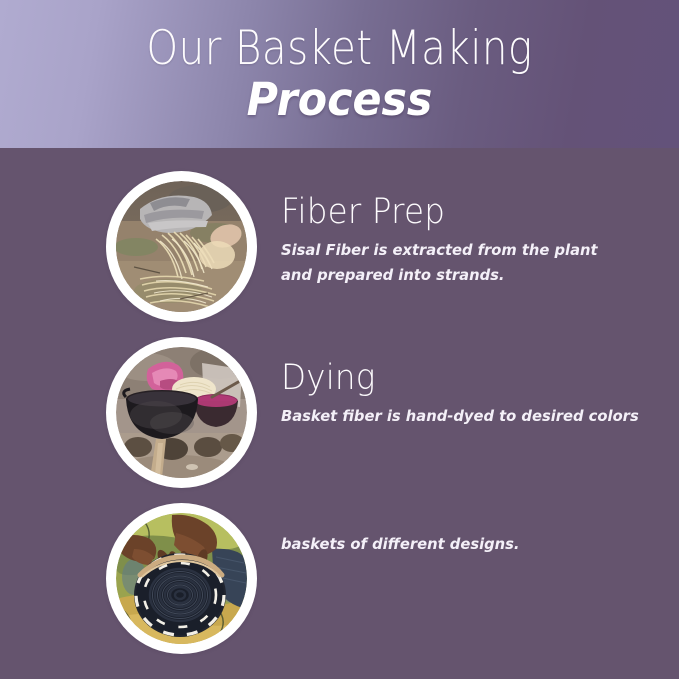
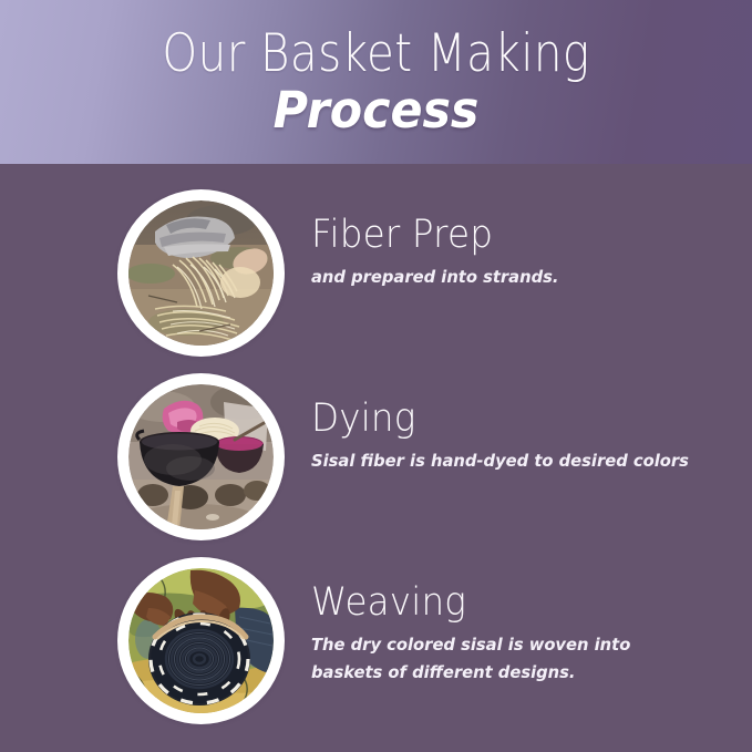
  Our Basket Making
  Process
  Fiber Prep
- Sisal Fiber is extracted from the plant
  and prepared into strands.
  Dying
- Basket fiber is hand-dyed to desired colors
+ Sisal fiber is hand-dyed to desired colors
+ Weaving
+ The dry colored sisal is woven into
  baskets of different designs.
